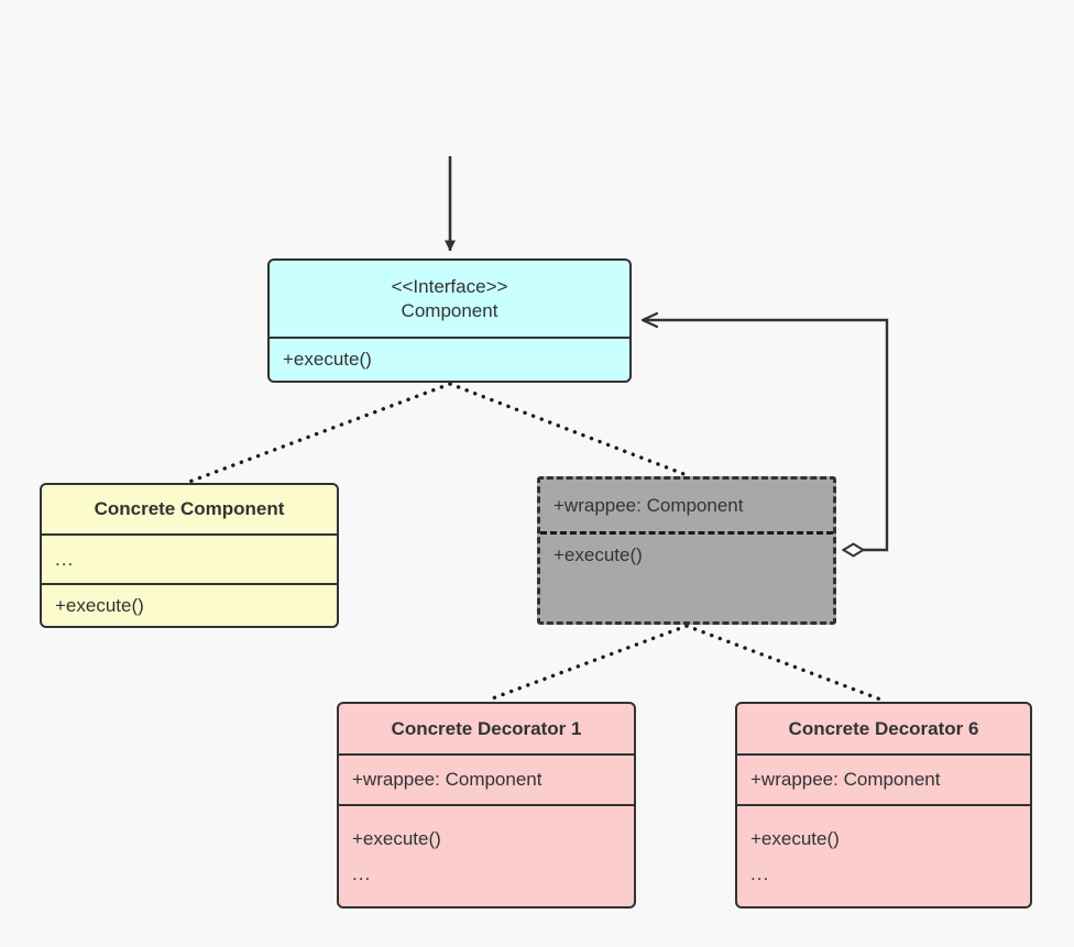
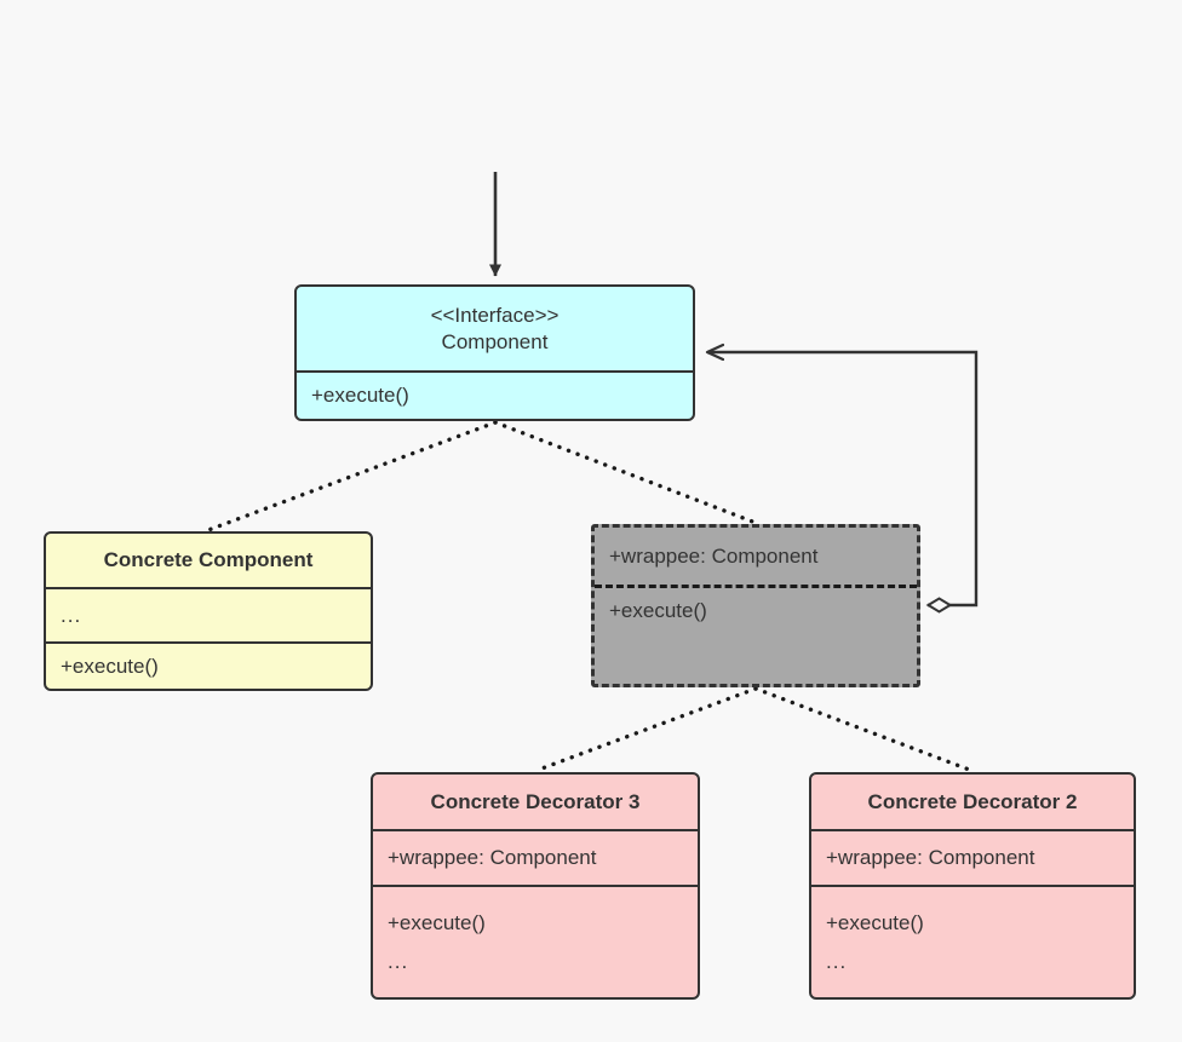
  <<Interface>>
  Component
  +execute()
  Concrete Component
  ...
  +execute()
  +wrappee: Component
  +execute()
- Concrete Decorator 1
+ Concrete Decorator 3
  +wrappee: Component
  +execute()
  ...
- Concrete Decorator 6
+ Concrete Decorator 2
  +wrappee: Component
  +execute()
  ...
